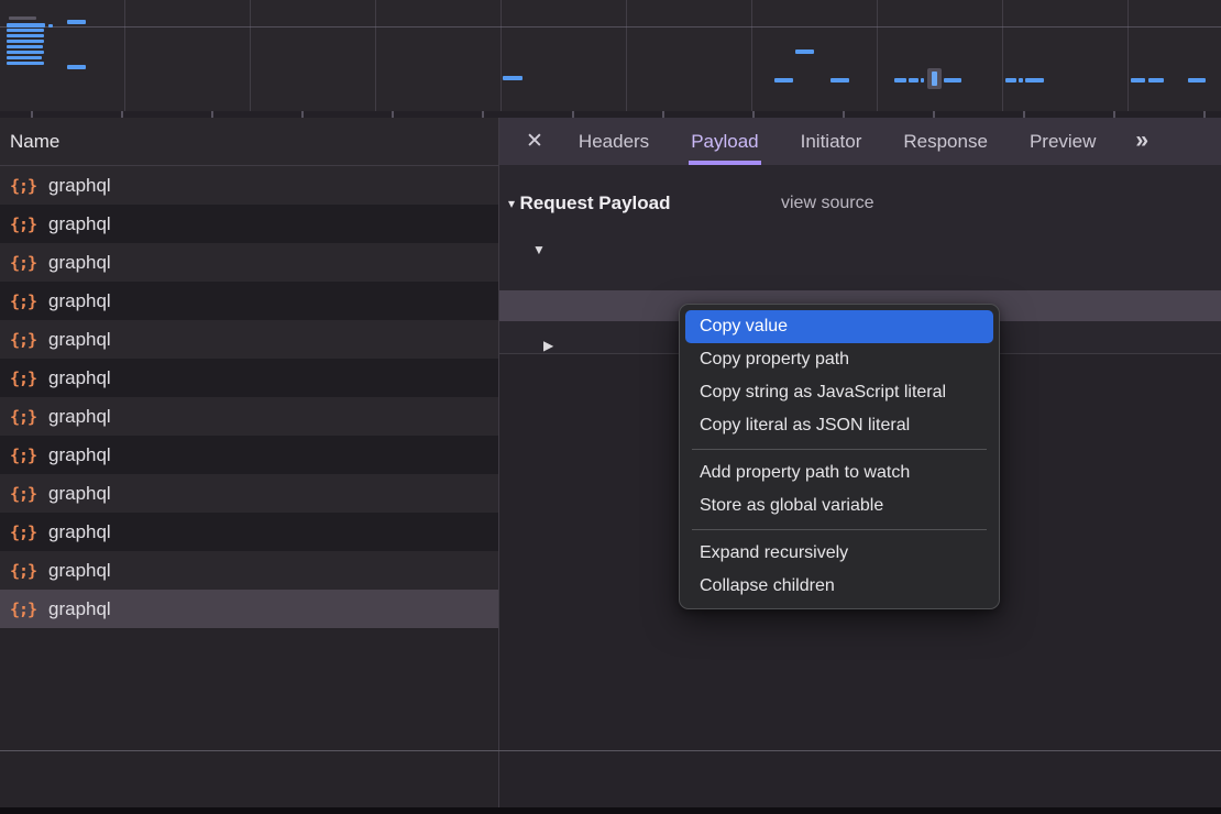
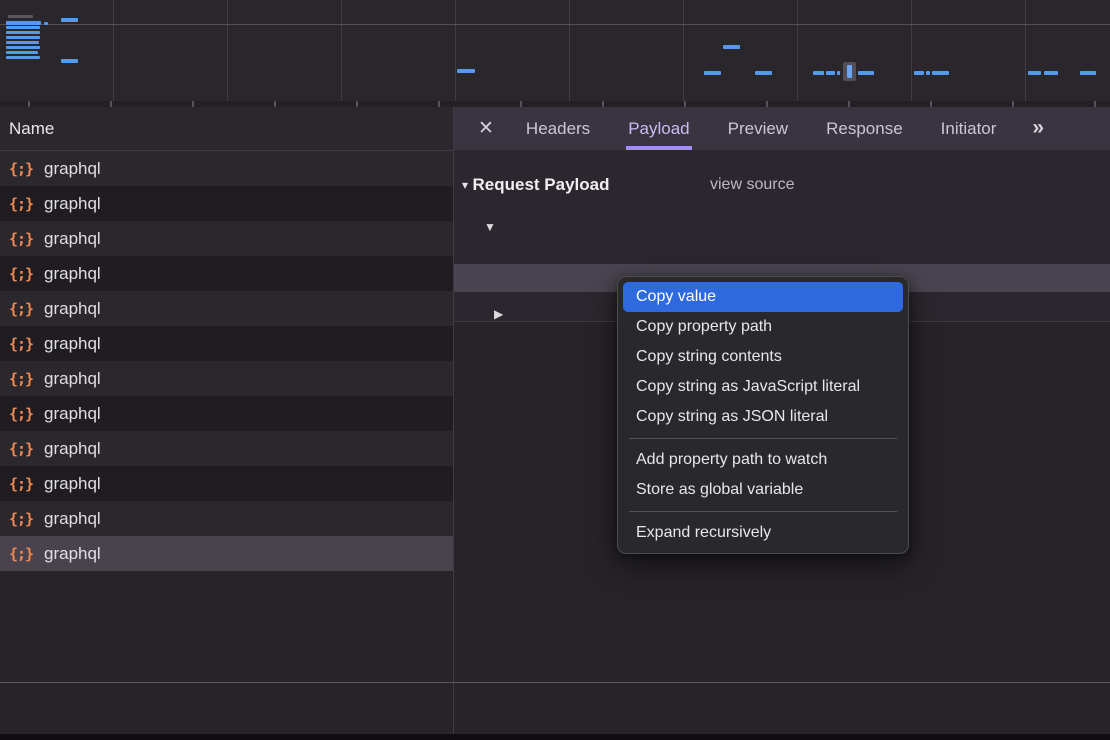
  Name
  {;}
  graphql
  {;}
  graphql
  {;}
  graphql
  {;}
  graphql
  {;}
  graphql
  {;}
  graphql
  {;}
  graphql
  {;}
  graphql
  {;}
  graphql
  {;}
  graphql
  {;}
  graphql
  {;}
  graphql
  ✕
  Headers
  Payload
- Initiator
+ Preview
  Response
- Preview
+ Initiator
  »
  ▾ Request Payload
  view source
  ▼
  ▶
  Copy value
  Copy property path
+ Copy string contents
  Copy string as JavaScript literal
- Copy literal as JSON literal
+ Copy string as JSON literal
  Add property path to watch
  Store as global variable
  Expand recursively
- Collapse children
